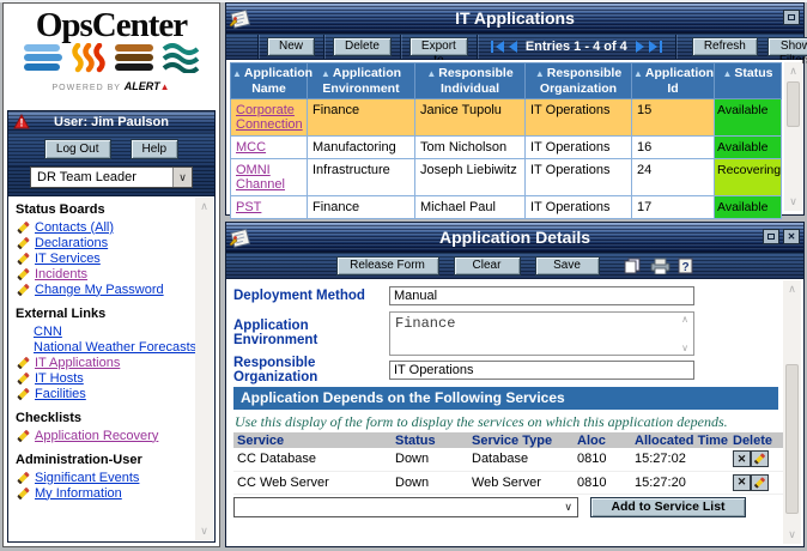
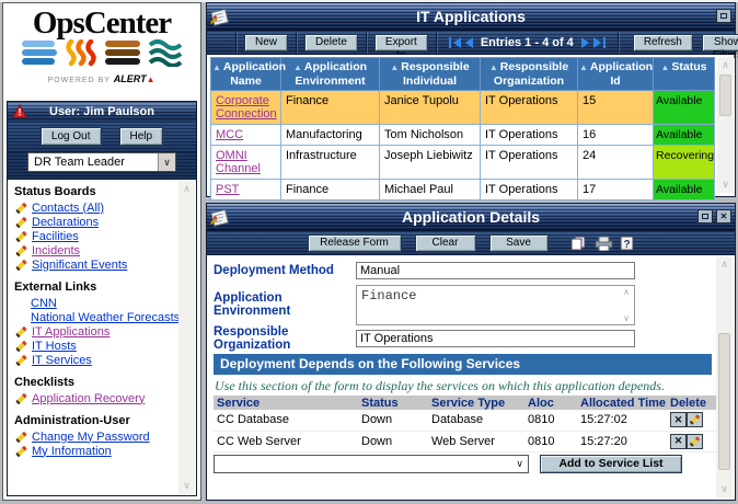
  OpsCenter
  !
  User: Jim Paulson
  Log Out
  Help
  DR Team Leader
  ∨
  Status Boards
  Contacts (All)
  Declarations
- IT Services
+ Facilities
  Incidents
- Change My Password
+ Significant Events
  External Links
  CNN
  National Weather Forecasts
  IT Applications
  IT Hosts
- Facilities
+ IT Services
  Checklists
  Application Recovery
  Administration-User
- Significant Events
+ Change My Password
  My Information
  ∧
  ∨
  IT Applications
  New
  Delete
  Entries 1 - 4 of 4
  Refresh
  ▲ Application Name	▲ Application Environment	▲ Responsible Individual	▲ Responsible Organization	▲ Application Id	▲ Status
  Corporate Connection	Finance	Janice Tupolu	IT Operations	15	Available
  MCC	Manufactoring	Tom Nicholson	IT Operations	16	Available
  OMNI Channel	Infrastructure	Joseph Liebiwitz	IT Operations	24	Recovering
  PST	Finance	Michael Paul	IT Operations	17	Available
  ∧
  ∨
  Application Details
  ✕
  Release Form
  Clear
  Save
  ?
  Deployment Method
  Manual
  Application Environment
  Finance
  ∧
  ∨
  Responsible Organization
  IT Operations
- Application Depends on the Following Services
+ Deployment Depends on the Following Services
- Use this display of the form to display the services on which this application depends.
+ Use this section of the form to display the services on which this application depends.
  Service	Status	Service Type	Aloc	Allocated Time	Delete
  CC Database	Down	Database	0810	15:27:02	✕
  CC Web Server	Down	Web Server	0810	15:27:20	✕
  ∨
  Add to Service List
  ∧
  ∨
